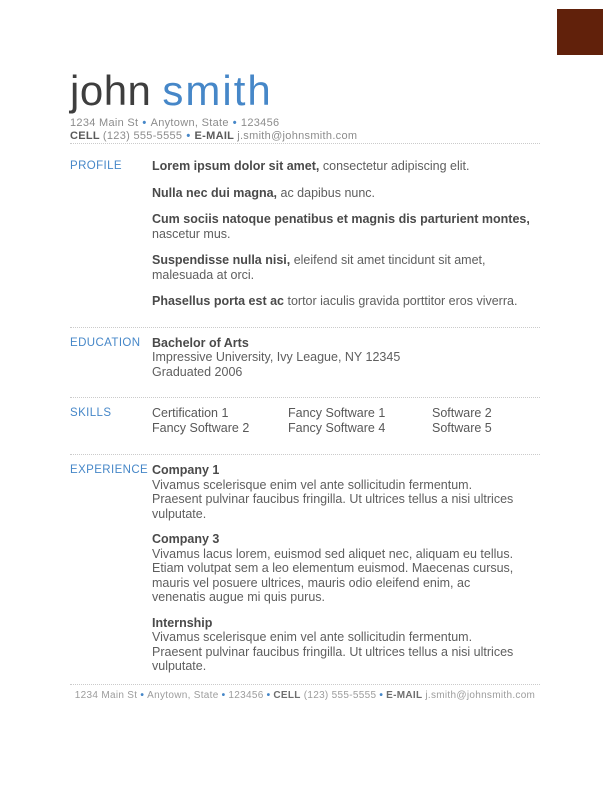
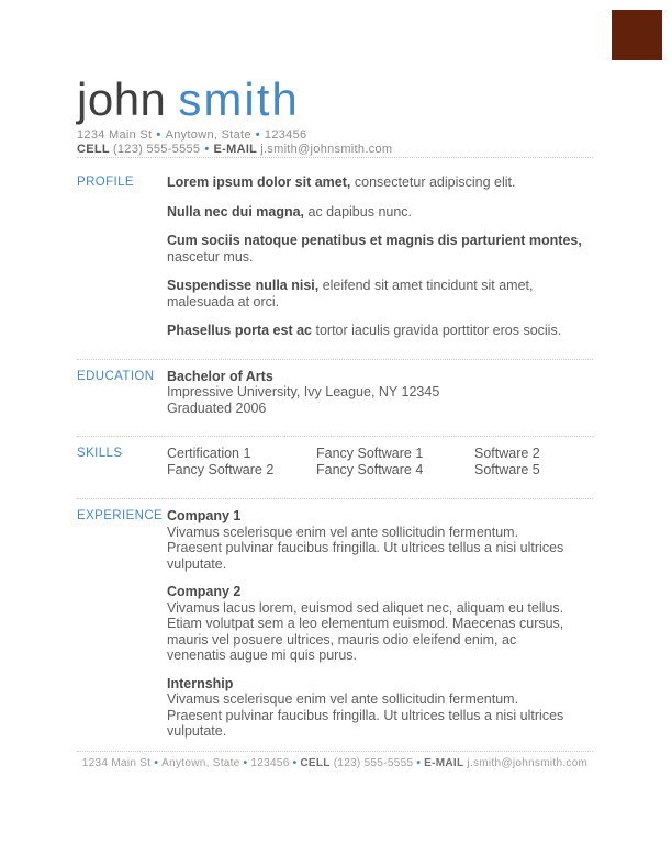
  john smith
  1234 Main St • Anytown, State • 123456
  CELL (123) 555-5555 • E-MAIL j.smith@johnsmith.com
  PROFILE
  Lorem ipsum dolor sit amet, consectetur adipiscing elit.
  Nulla nec dui magna, ac dapibus nunc.
  Cum sociis natoque penatibus et magnis dis parturient montes, nascetur mus.
  Suspendisse nulla nisi, eleifend sit amet tincidunt sit amet, malesuada at orci.
- Phasellus porta est ac tortor iaculis gravida porttitor eros viverra.
+ Phasellus porta est ac tortor iaculis gravida porttitor eros sociis.
  EDUCATION
  Bachelor of Arts
  Impressive University, Ivy League, NY 12345
  Graduated 2006
  SKILLS
  Certification 1
  Fancy Software 1
  Software 2
  Fancy Software 2
  Fancy Software 4
  Software 5
  EXPERIENCE
  Company 1
  Vivamus scelerisque enim vel ante sollicitudin fermentum.
  Praesent pulvinar faucibus fringilla. Ut ultrices tellus a nisi ultrices
  vulputate.
- Company 3
+ Company 2
  Vivamus lacus lorem, euismod sed aliquet nec, aliquam eu tellus.
  Etiam volutpat sem a leo elementum euismod. Maecenas cursus,
  mauris vel posuere ultrices, mauris odio eleifend enim, ac
  venenatis augue mi quis purus.
  Internship
  Vivamus scelerisque enim vel ante sollicitudin fermentum.
  Praesent pulvinar faucibus fringilla. Ut ultrices tellus a nisi ultrices
  vulputate.
  1234 Main St • Anytown, State • 123456 • CELL (123) 555-5555 • E-MAIL j.smith@johnsmith.com
